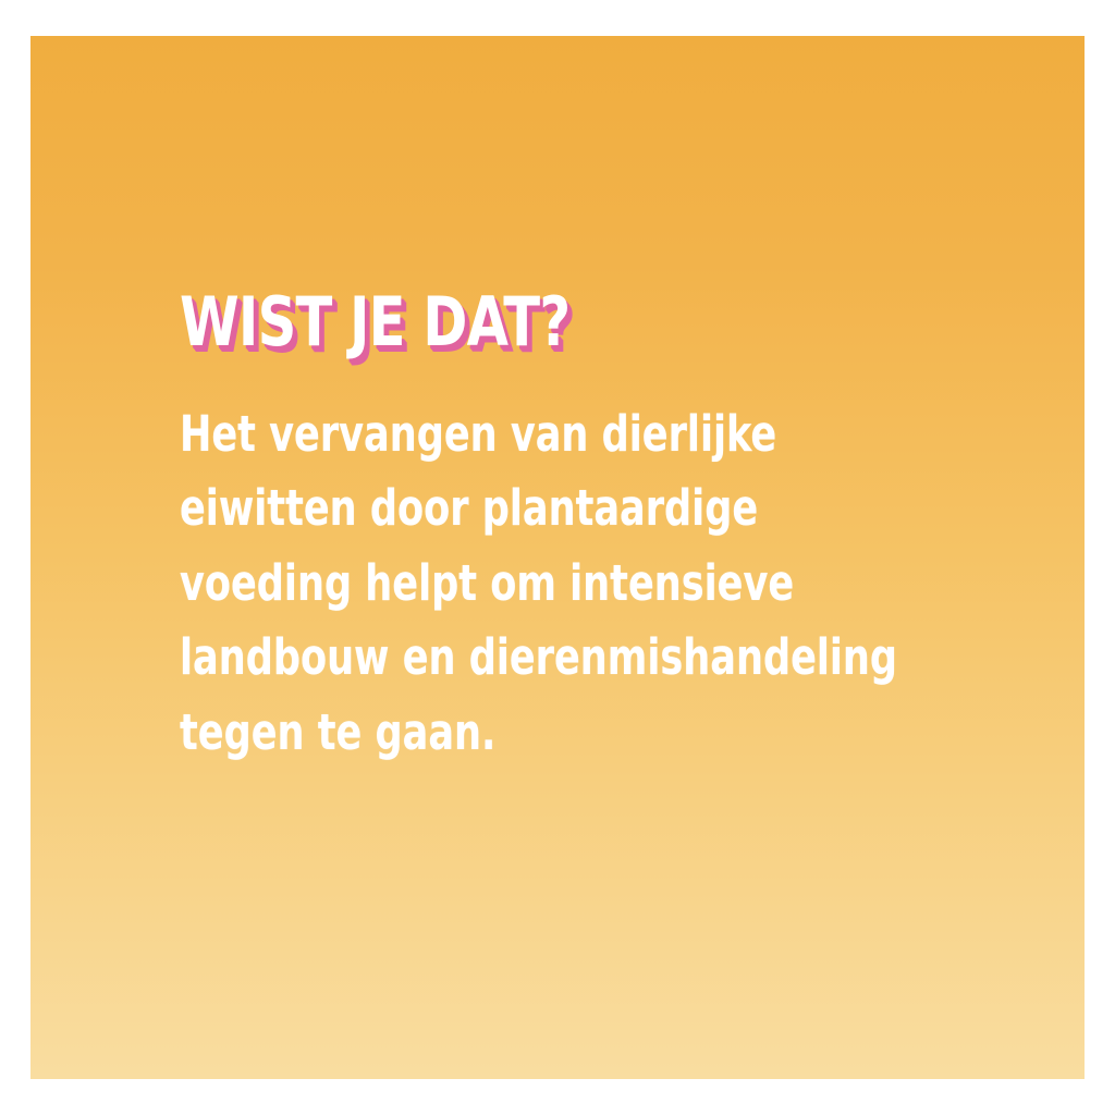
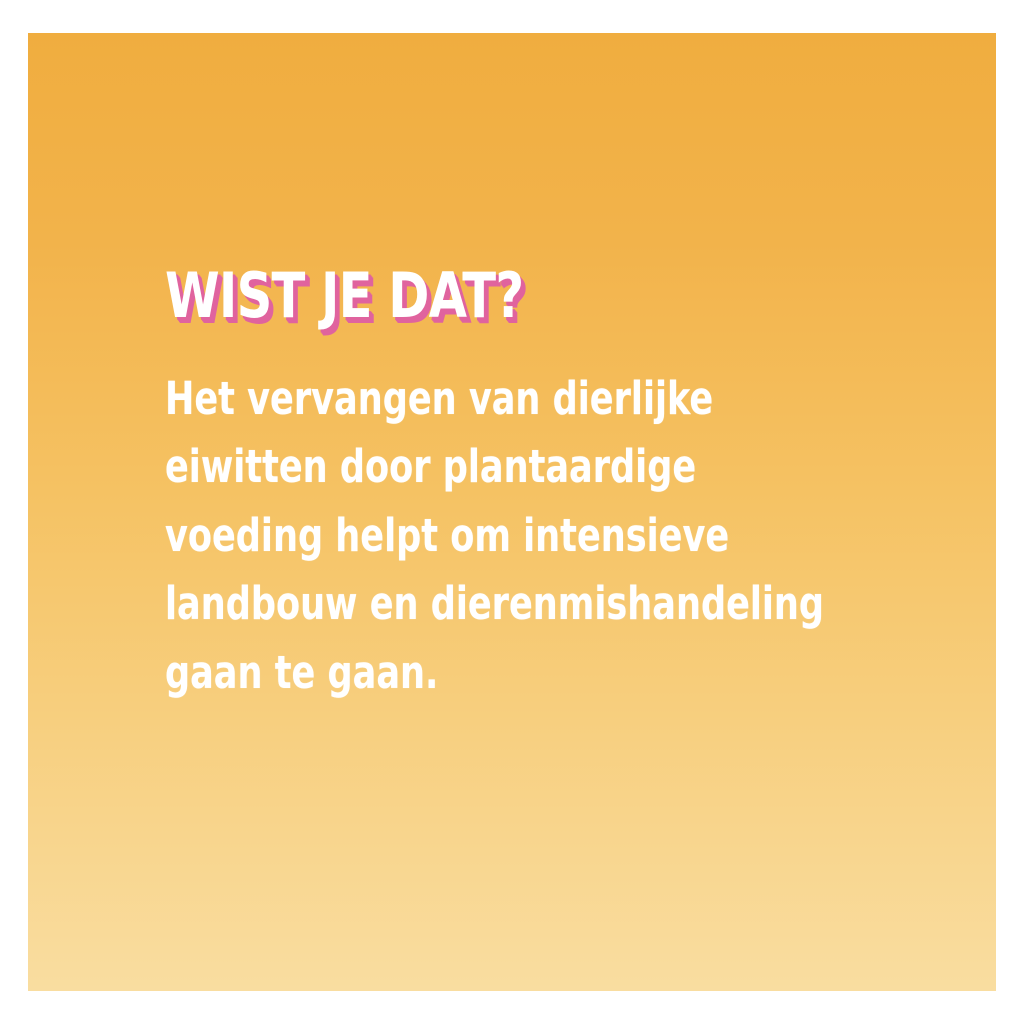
  WIST JE DAT?
- Het vervangen van dierlijke eiwitten door plantaardige voeding helpt om intensieve landbouw en dierenmishandeling tegen te gaan.
+ Het vervangen van dierlijke eiwitten door plantaardige voeding helpt om intensieve landbouw en dierenmishandeling gaan te gaan.
